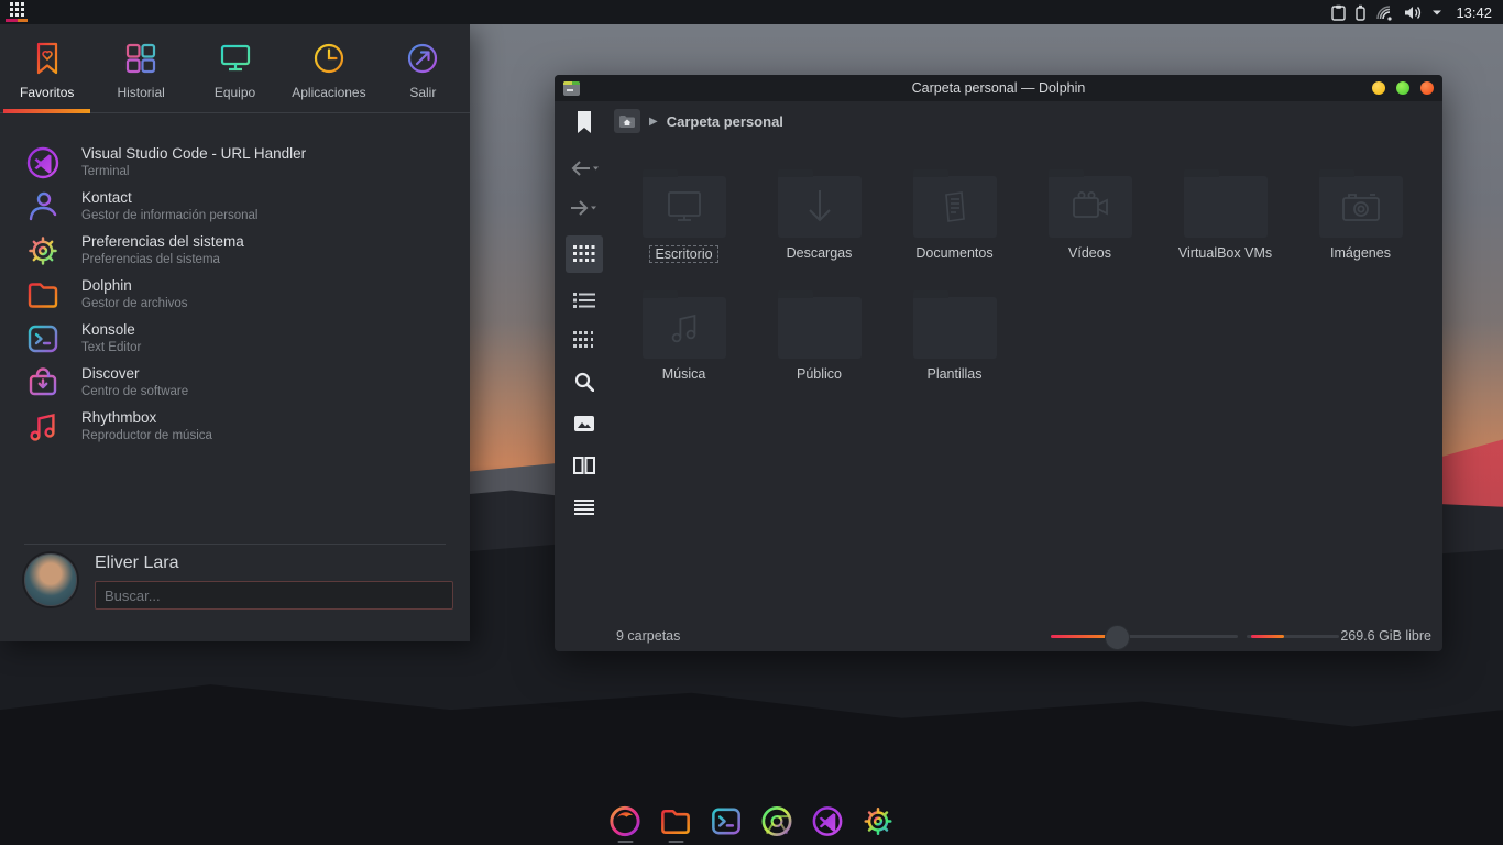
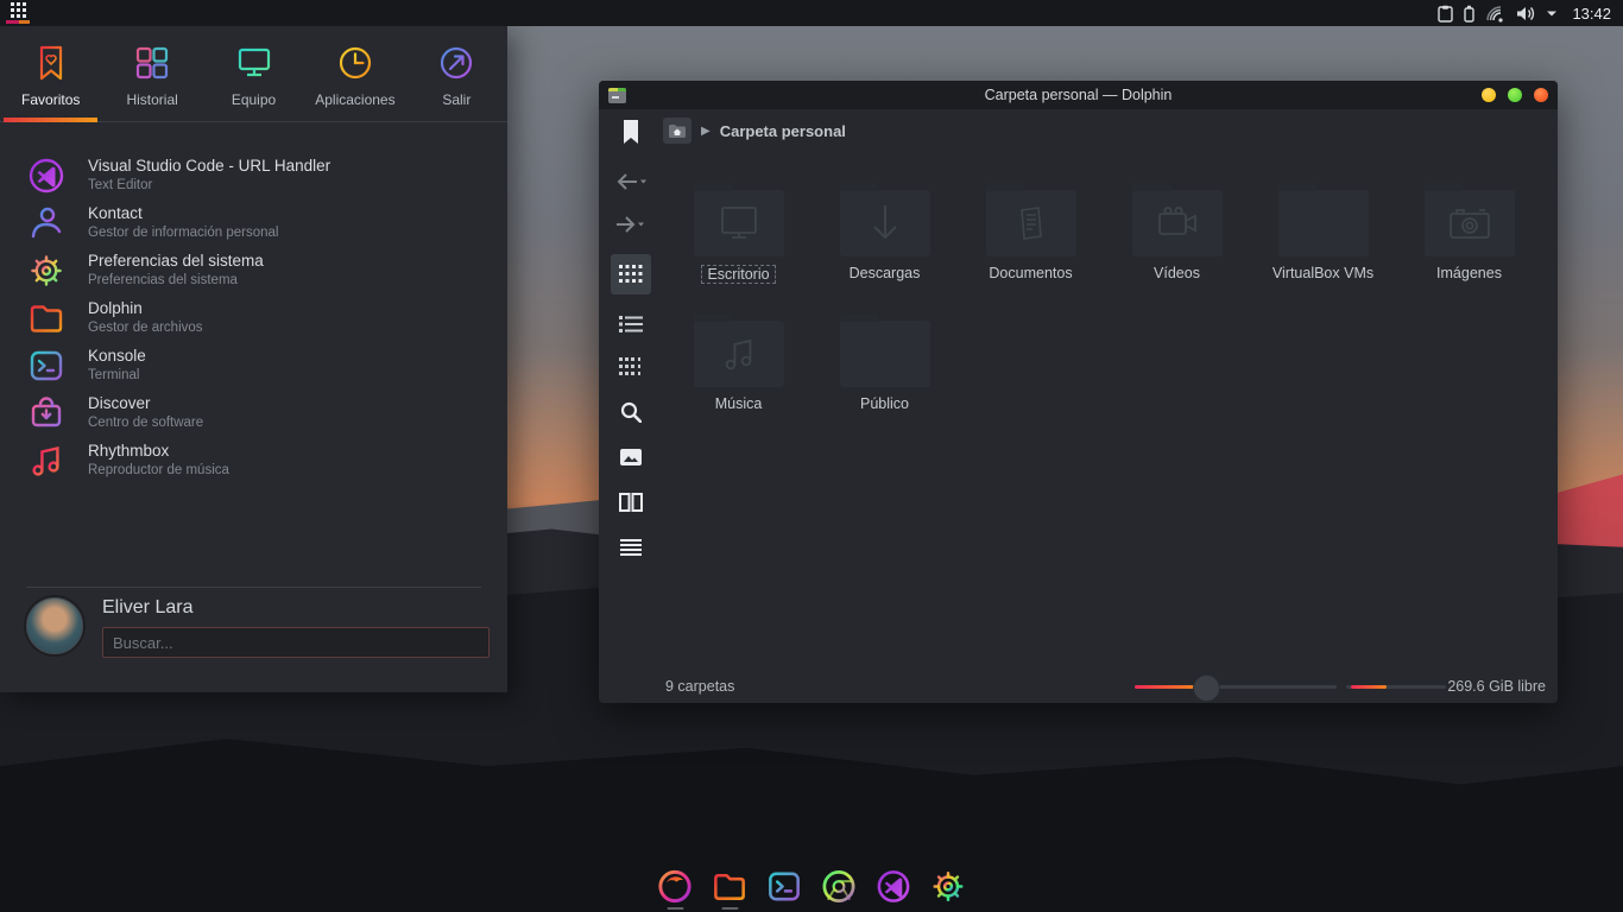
  13:42
  Favoritos
  Historial
  Equipo
  Aplicaciones
  Salir
  Visual Studio Code - URL Handler
- Terminal
+ Text Editor
  Kontact
  Gestor de información personal
  Preferencias del sistema
  Preferencias del sistema
  Dolphin
  Gestor de archivos
  Konsole
- Text Editor
+ Terminal
  Discover
  Centro de software
  Rhythmbox
  Reproductor de música
  Eliver Lara
  Buscar...
  Carpeta personal — Dolphin
  ▶
  Carpeta personal
  Escritorio
  Descargas
  Documentos
  Vídeos
  VirtualBox VMs
  Imágenes
  Música
  Público
- Plantillas
  9 carpetas
  269.6 GiB libre
